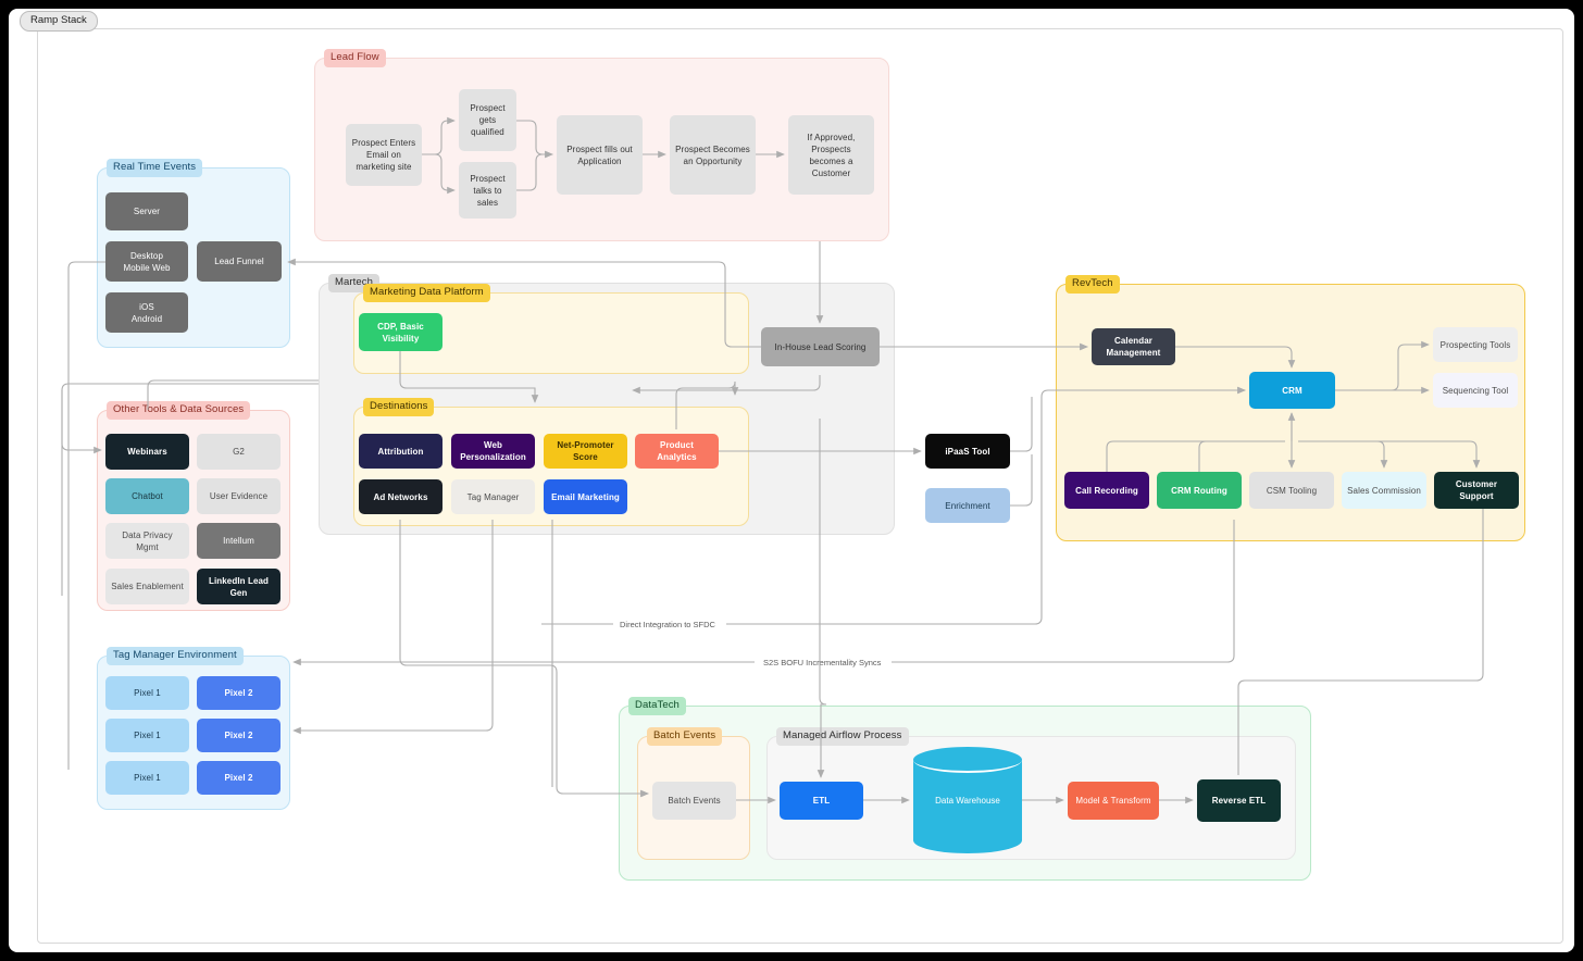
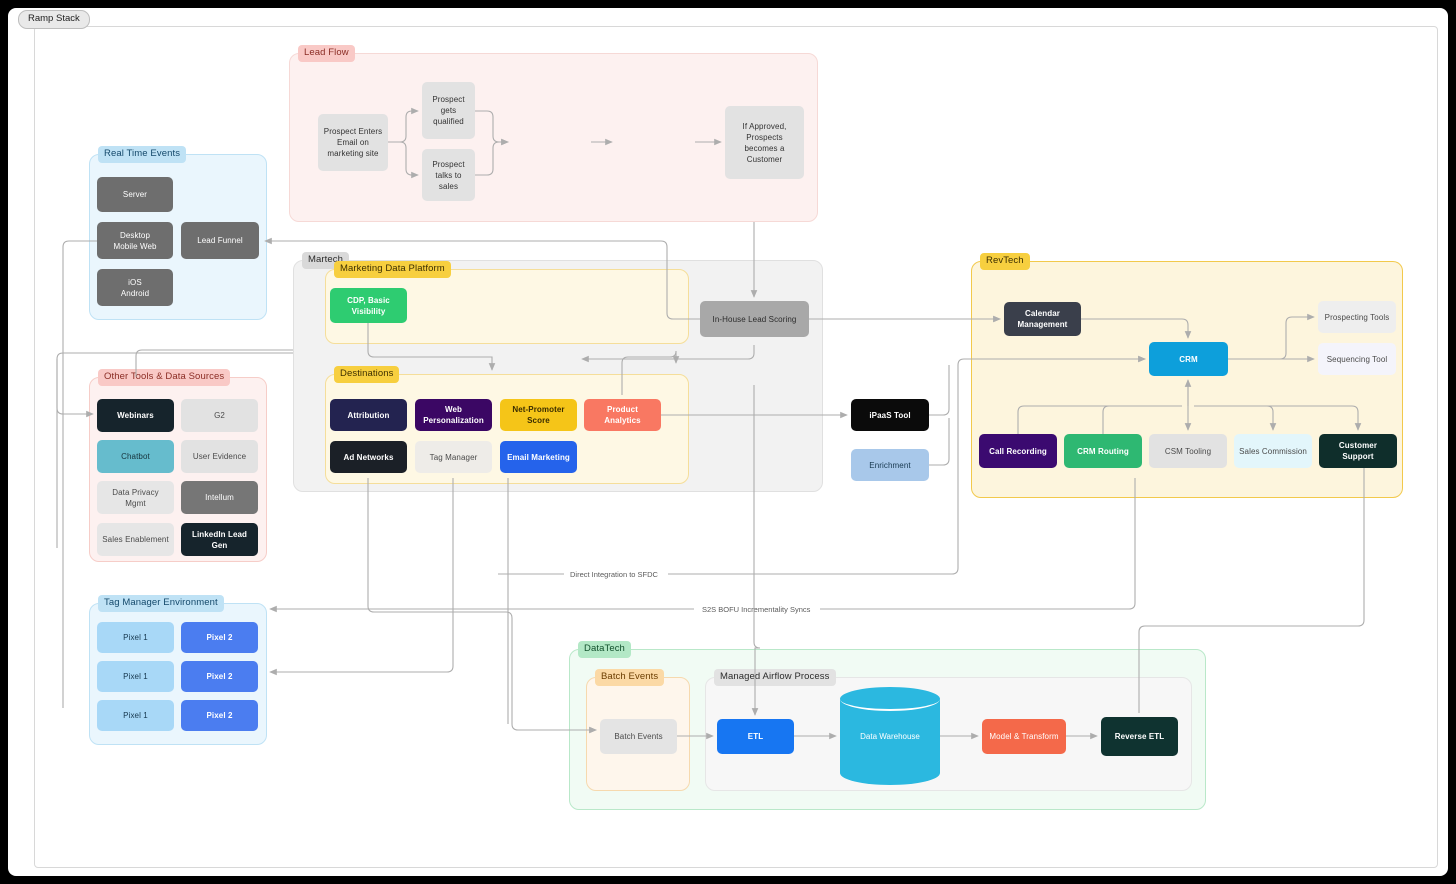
  Ramp Stack
  Lead Flow
  Prospect Enters Email on marketing site
  Prospect gets qualified
  Prospect talks to sales
- Prospect fills out Application
- Prospect Becomes an Opportunity
  If Approved, Prospects becomes a Customer
  Real Time Events
  Server
  Desktop
  Mobile Web
  iOS
  Android
  Lead Funnel
  Martech
  Marketing Data Platform
  CDP, Basic Visibility
  Destinations
  Attribution
  Web Personalization
  Net-Promoter Score
  Product Analytics
  Ad Networks
  Tag Manager
  Email Marketing
  In-House Lead Scoring
  iPaaS Tool
  Enrichment
  Other Tools & Data Sources
  Webinars
  G2
  Chatbot
  User Evidence
  Data Privacy Mgmt
  Intellum
  Sales Enablement
  LinkedIn Lead Gen
  Tag Manager Environment
  Pixel 1
  Pixel 2
  Pixel 1
  Pixel 2
  Pixel 1
  Pixel 2
  RevTech
  Calendar Management
  CRM
  Prospecting Tools
  Sequencing Tool
  Call Recording
  CRM Routing
  CSM Tooling
  Sales Commission
  Customer Support
  DataTech
  Batch Events
  Batch Events
  Managed Airflow Process
  ETL
  Data Warehouse
  Model & Transform
  Reverse ETL
  Direct Integration to SFDC
  S2S BOFU Incrementality Syncs
